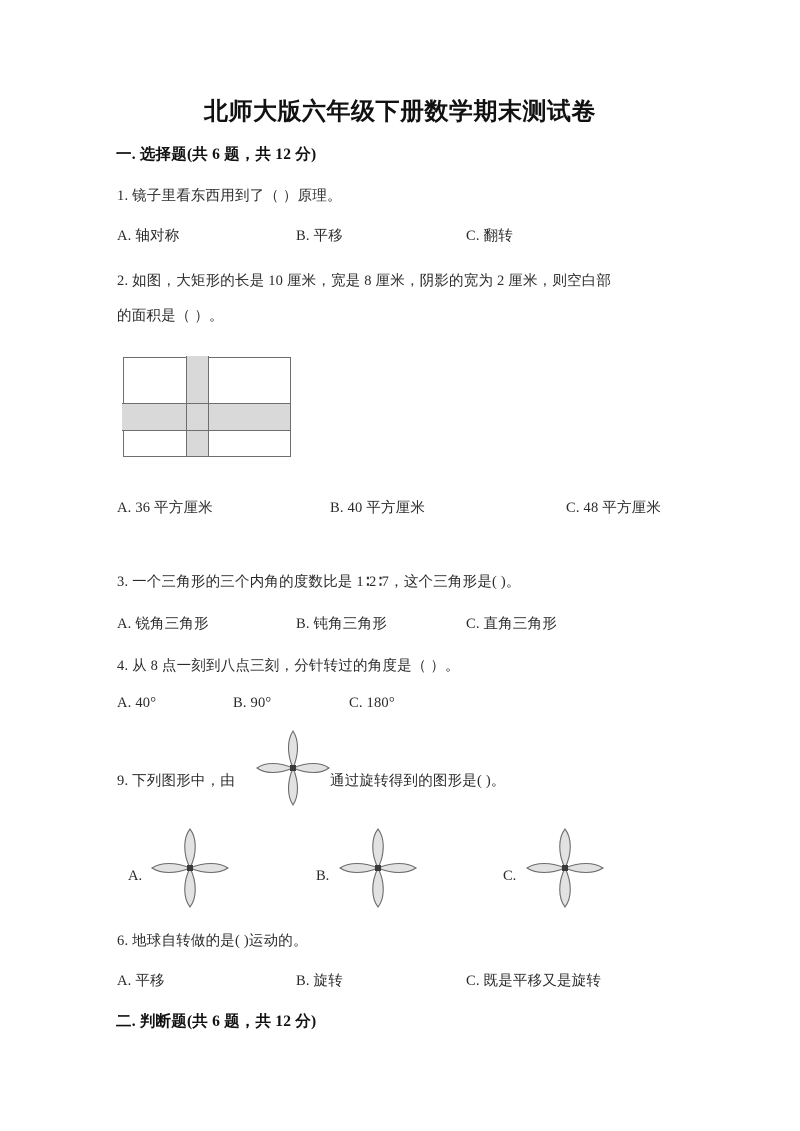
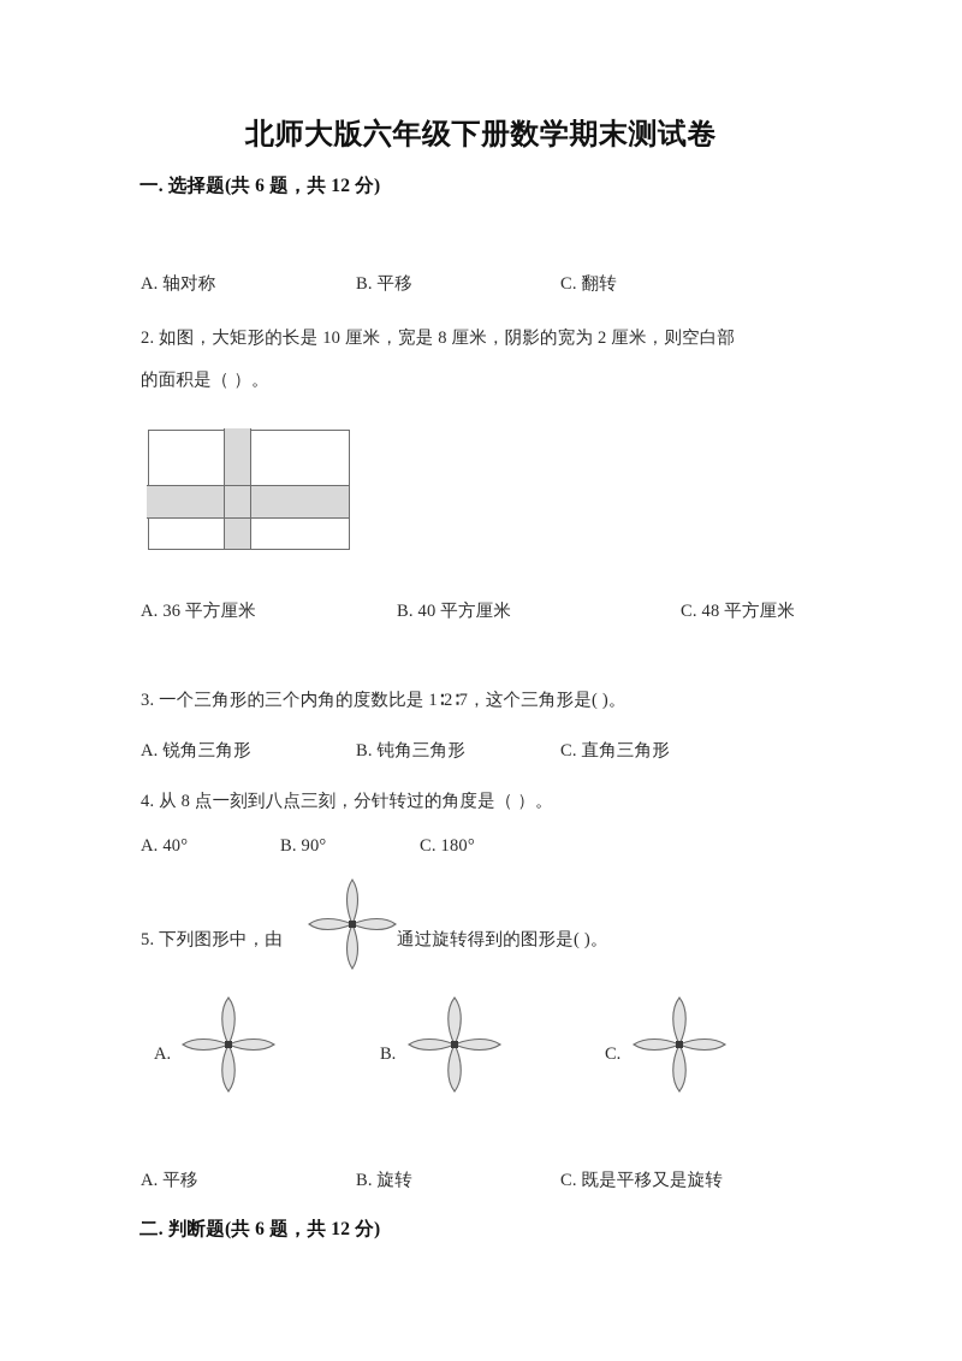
  北师大版六年级下册数学期末测试卷
  一. 选择题(共 6 题，共 12 分)
- 1. 镜子里看东西用到了（ ）原理。
  A. 轴对称
  B. 平移
  C. 翻转
  2. 如图，大矩形的长是 10 厘米，宽是 8 厘米，阴影的宽为 2 厘米，则空白部
  的面积是（ ）。
  A. 36 平方厘米
  B. 40 平方厘米
  C. 48 平方厘米
  3. 一个三角形的三个内角的度数比是 1∶2∶7，这个三角形是( )。
  A. 锐角三角形
  B. 钝角三角形
  C. 直角三角形
  4. 从 8 点一刻到八点三刻，分针转过的角度是（ ）。
  A. 40°
  B. 90°
  C. 180°
- 9. 下列图形中，由
+ 5. 下列图形中，由
  通过旋转得到的图形是( )。
  A.
  B.
  C.
- 6. 地球自转做的是( )运动的。
  A. 平移
  B. 旋转
  C. 既是平移又是旋转
  二. 判断题(共 6 题，共 12 分)
